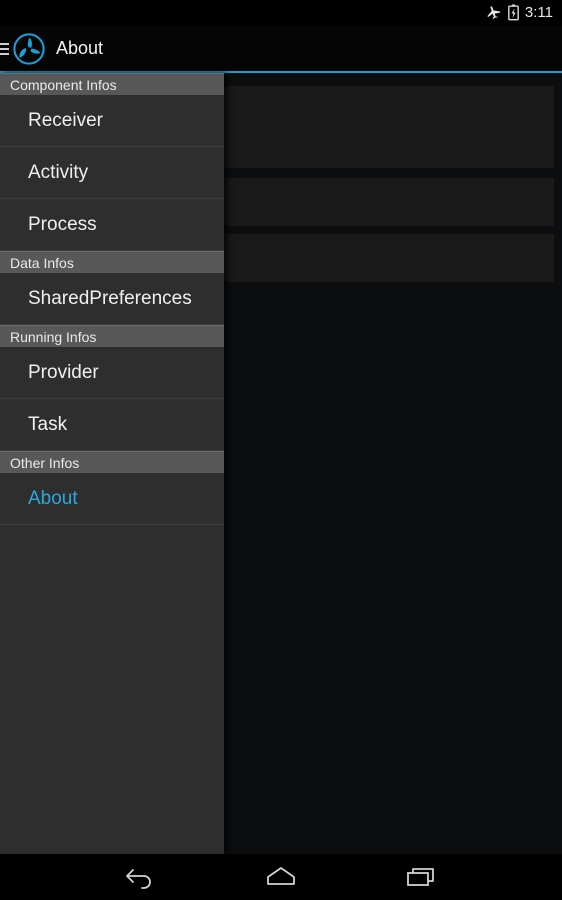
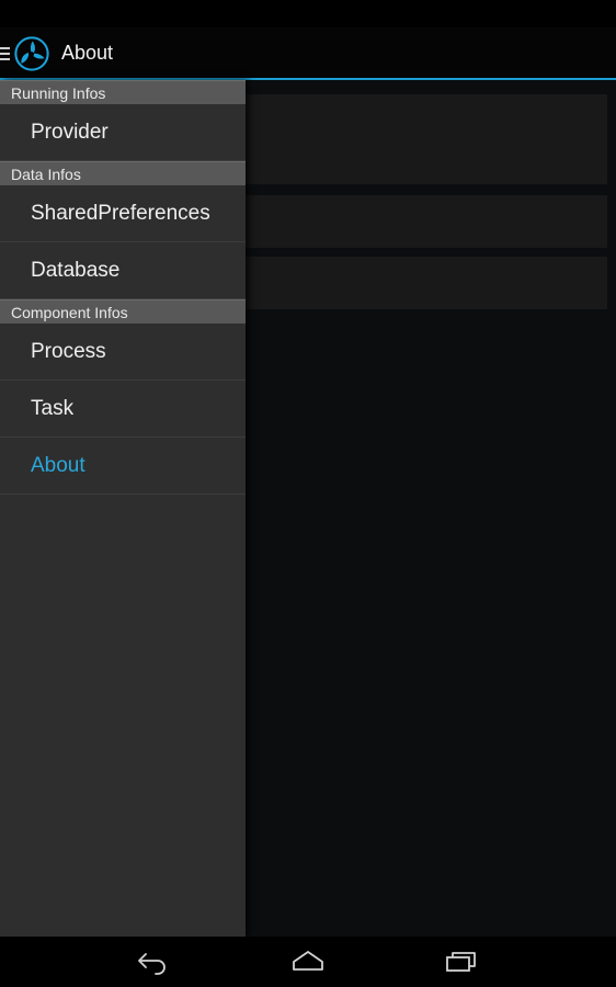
- 3:11
  About
- Component Infos
+ Running Infos
- Receiver
- Activity
- Process
+ Provider
  Data Infos
  SharedPreferences
+ Database
- Running Infos
+ Component Infos
- Provider
+ Process
  Task
- Other Infos
  About
